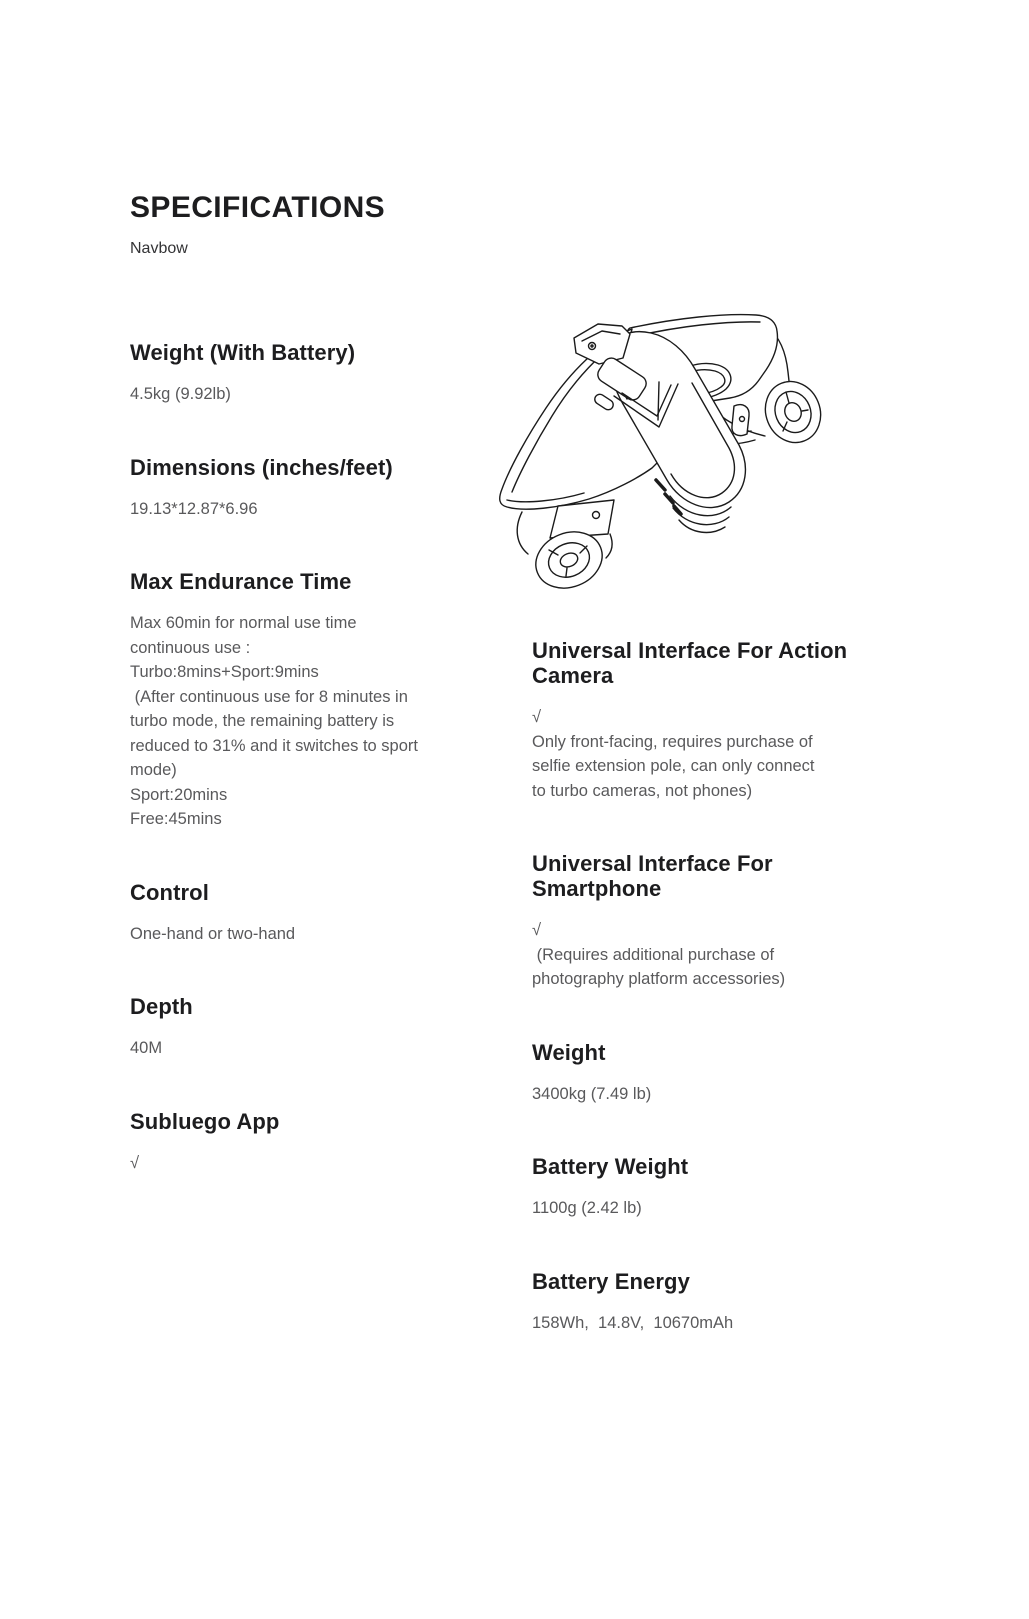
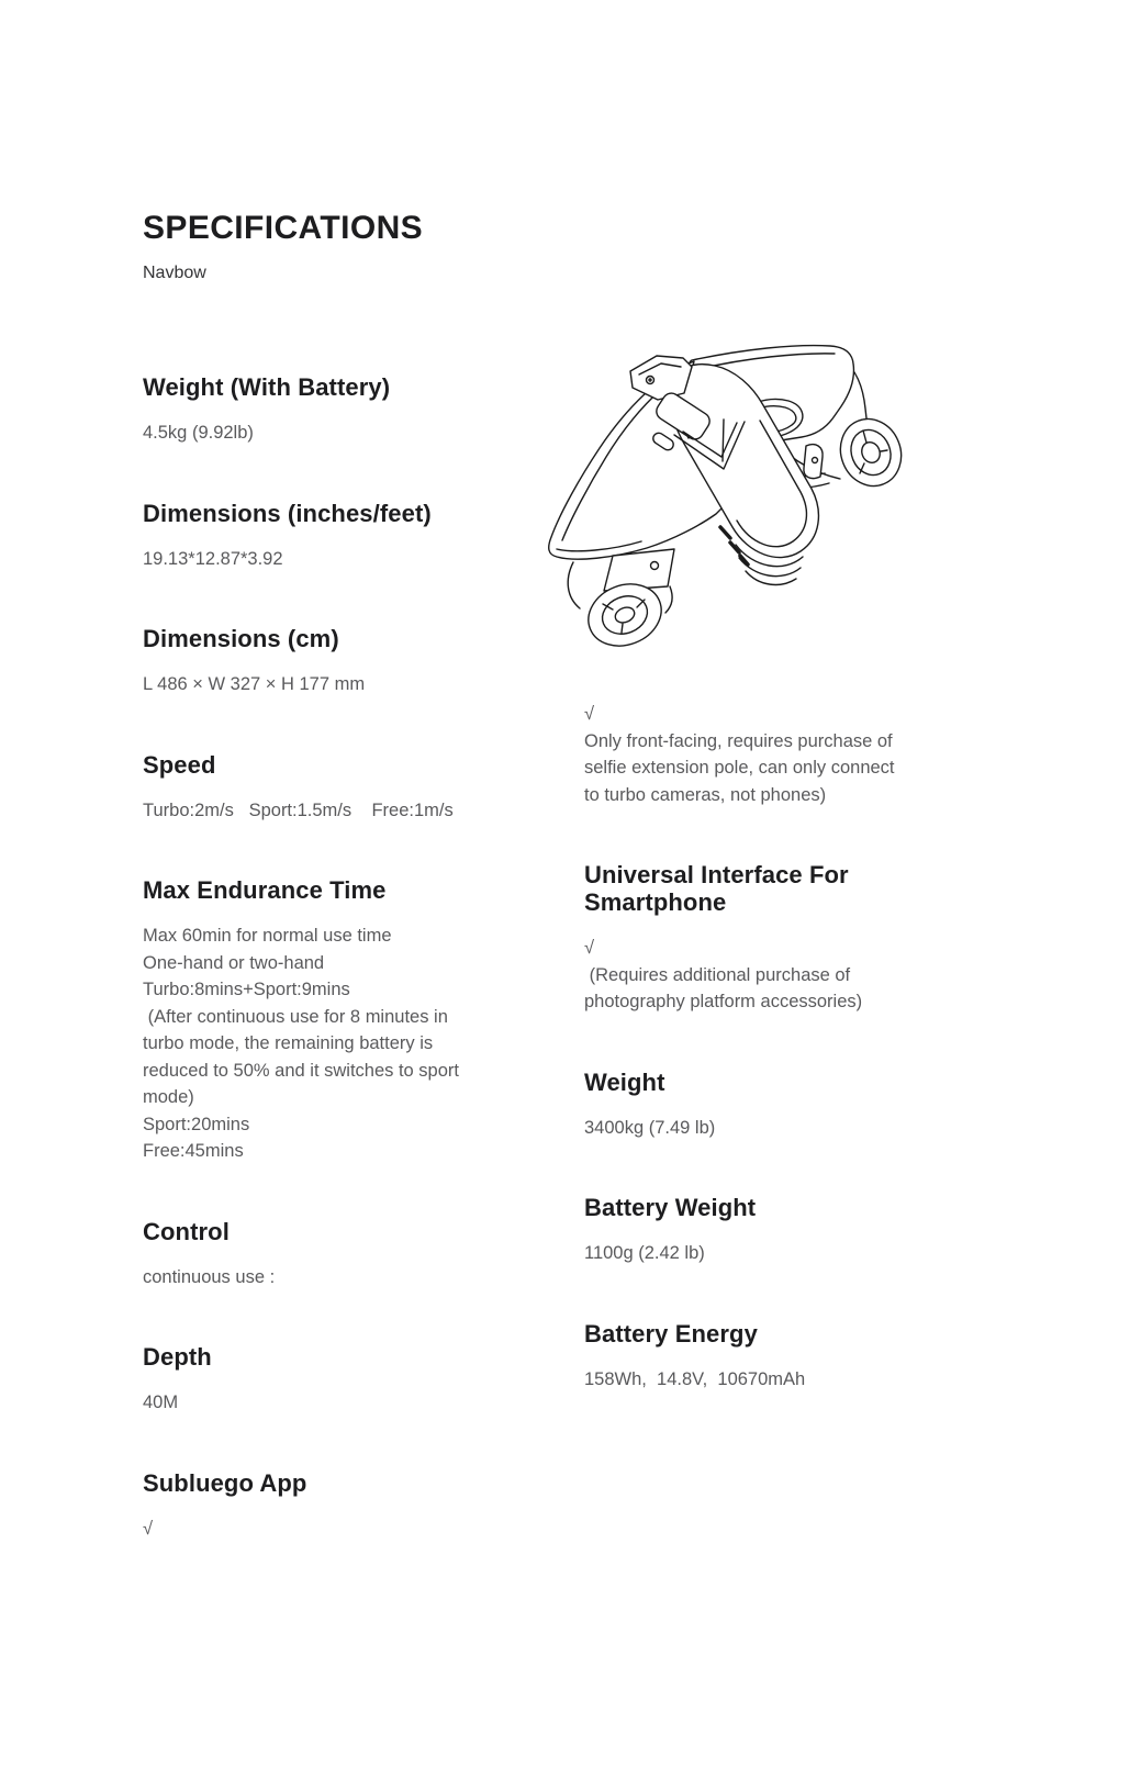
  SPECIFICATIONS
  Navbow
  Weight (With Battery)
  4.5kg (9.92lb)
  Dimensions (inches/feet)
- 19.13*12.87*6.96
+ 19.13*12.87*3.92
+ Dimensions (cm)
+ L 486 × W 327 × H 177 mm
+ Speed
+ Turbo:2m/s Sport:1.5m/s Free:1m/s
  Max Endurance Time
  Max 60min for normal use time
- continuous use :
+ One-hand or two-hand
  Turbo:8mins+Sport:9mins
  (After continuous use for 8 minutes in
  turbo mode, the remaining battery is
- reduced to 31% and it switches to sport
+ reduced to 50% and it switches to sport
  mode)
  Sport:20mins
  Free:45mins
  Control
- One-hand or two-hand
+ continuous use :
  Depth
  40M
  Subluego App
  √
- Universal Interface For Action Camera
  √
  Only front-facing, requires purchase of
  selfie extension pole, can only connect
  to turbo cameras, not phones)
  Universal Interface For Smartphone
  √
  (Requires additional purchase of
  photography platform accessories)
  Weight
  3400kg (7.49 lb)
  Battery Weight
  1100g (2.42 lb)
  Battery Energy
  158Wh, 14.8V, 10670mAh
